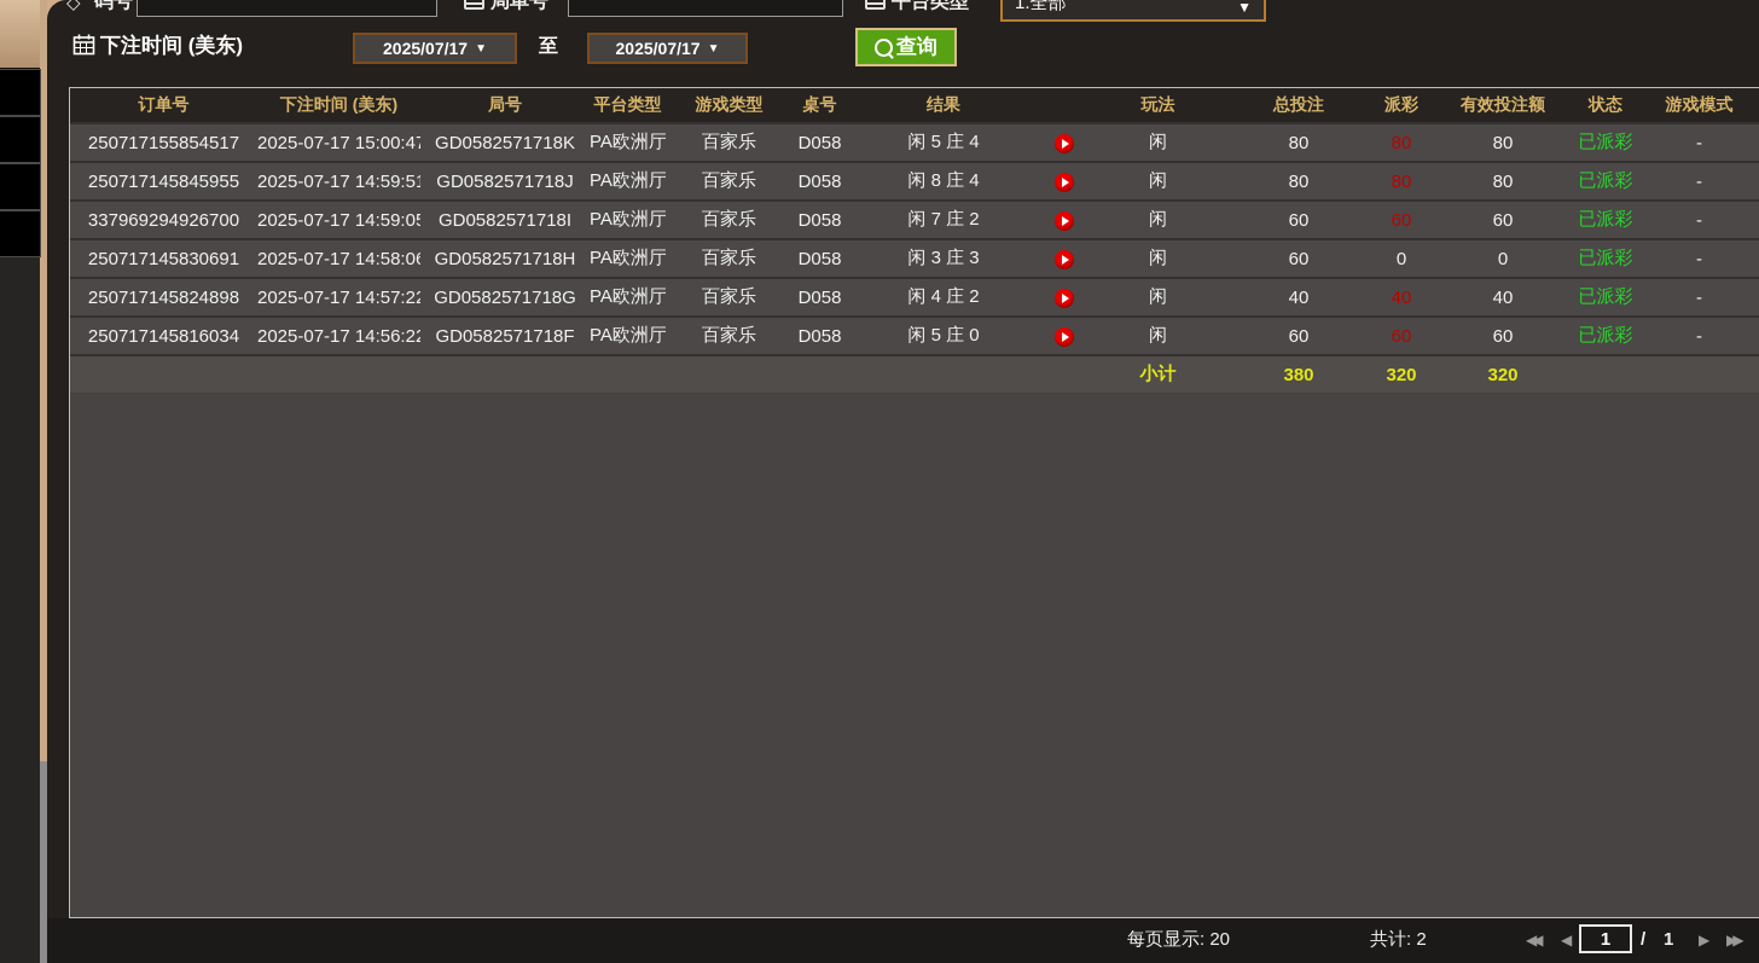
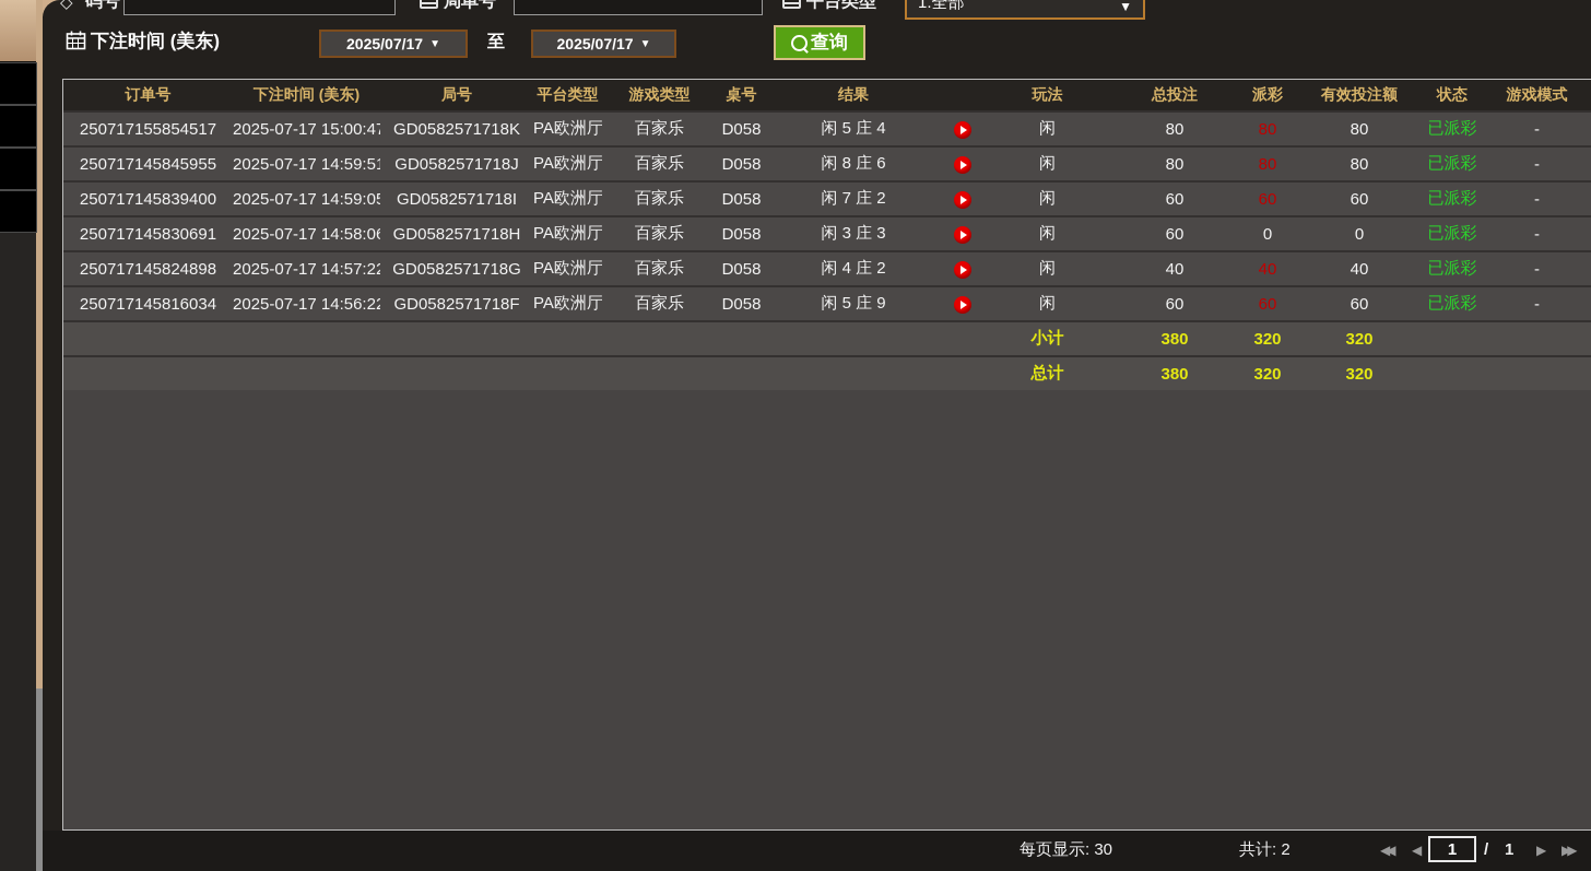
  ◇
  码号
  局单号
  平台类型
  1.全部
  ▼
  下注时间 (美东)
  2025/07/17
  ▼
  至
  2025/07/17
  ▼
  查询
  订单号	下注时间 (美东)	局号	平台类型	游戏类型	桌号	结果		玩法	总投注	派彩	有效投注额	状态	游戏模式
  250717155854517	2025-07-17 15:00:4	GD0582571718K	PA欧洲厅	百家乐	D058	闲 5 庄 4		闲	80	80	80	已派彩	-
- 250717145845955	2025-07-17 14:59:5	GD0582571718J	PA欧洲厅	百家乐	D058	闲 8 庄 4		闲	80	80	80	已派彩	-
+ 250717145845955	2025-07-17 14:59:5	GD0582571718J	PA欧洲厅	百家乐	D058	闲 8 庄 6		闲	80	80	80	已派彩	-
- 337969294926700	2025-07-17 14:59:0	GD0582571718I	PA欧洲厅	百家乐	D058	闲 7 庄 2		闲	60	60	60	已派彩	-
+ 250717145839400	2025-07-17 14:59:0	GD0582571718I	PA欧洲厅	百家乐	D058	闲 7 庄 2		闲	60	60	60	已派彩	-
  250717145830691	2025-07-17 14:58:0	GD0582571718H	PA欧洲厅	百家乐	D058	闲 3 庄 3		闲	60	0	0	已派彩	-
  250717145824898	2025-07-17 14:57:2	GD0582571718G	PA欧洲厅	百家乐	D058	闲 4 庄 2		闲	40	40	40	已派彩	-
- 250717145816034	2025-07-17 14:56:2	GD0582571718F	PA欧洲厅	百家乐	D058	闲 5 庄 0		闲	60	60	60	已派彩	-
+ 250717145816034	2025-07-17 14:56:2	GD0582571718F	PA欧洲厅	百家乐	D058	闲 5 庄 9		闲	60	60	60	已派彩	-
  	小计	380	320	320
+ 	总计	380	320	320
- 每页显示: 20
+ 每页显示: 30
  共计: 2
  ◀◀
  ◀
  1
  /
  1
  ▶
  ▶▶
